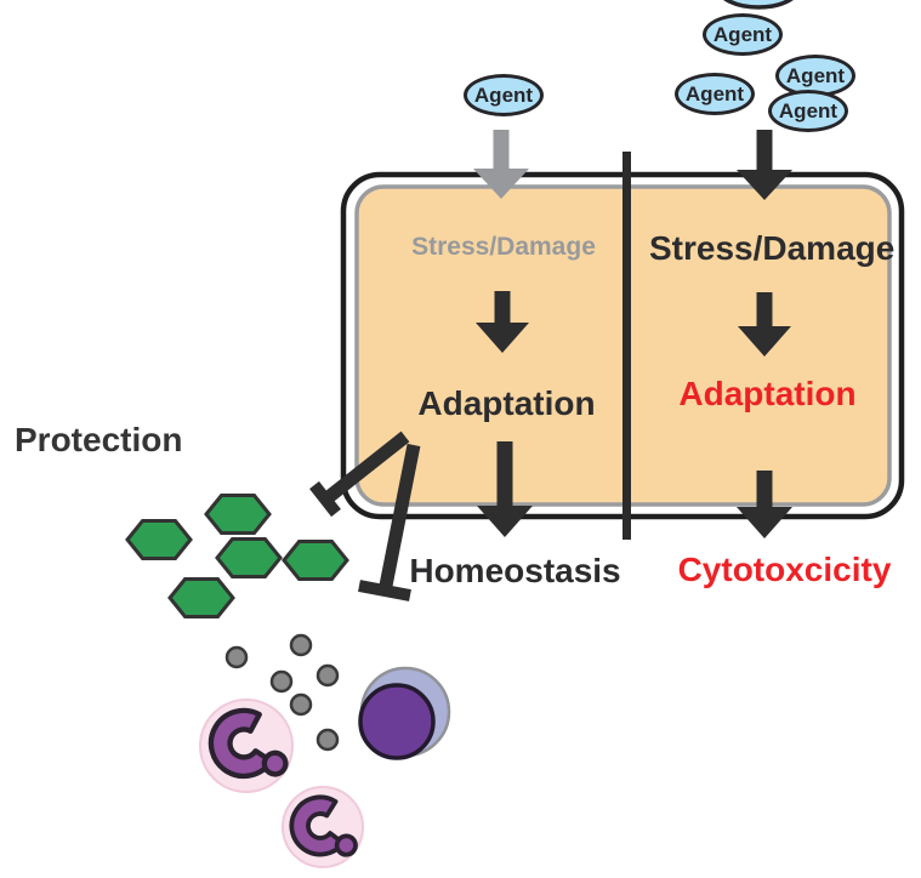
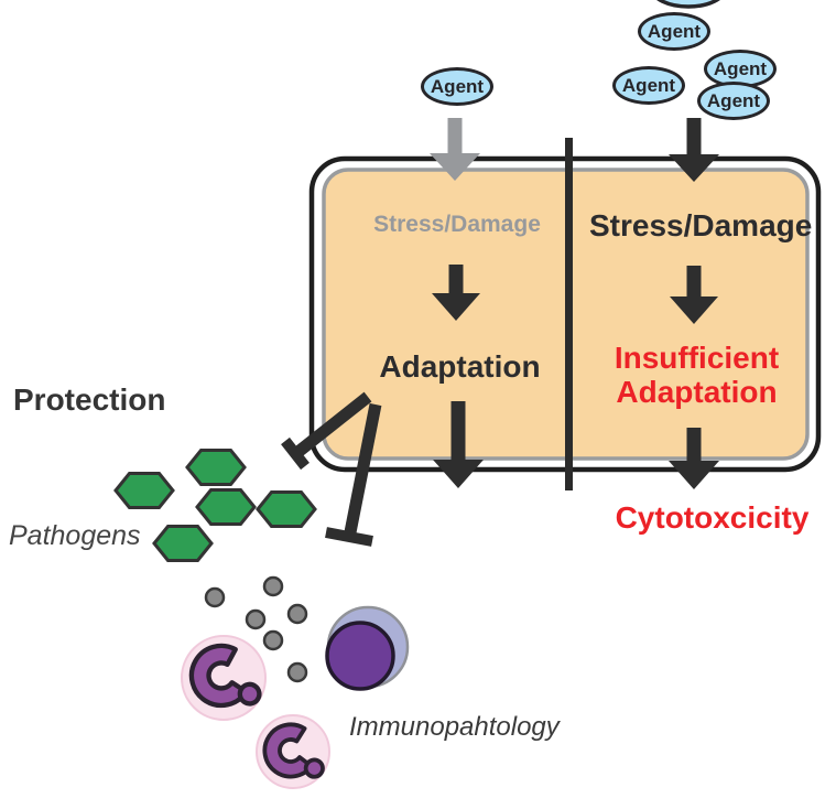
  Agent
  Agent
  Agent
  Agent
  Agent
  Protection
+ Pathogens
  Stress/Damage
  Stress/Damage
  Adaptation
+ Insufficient
  Adaptation
- Homeostasis
  Cytotoxcicity
+ Immunopahtology
